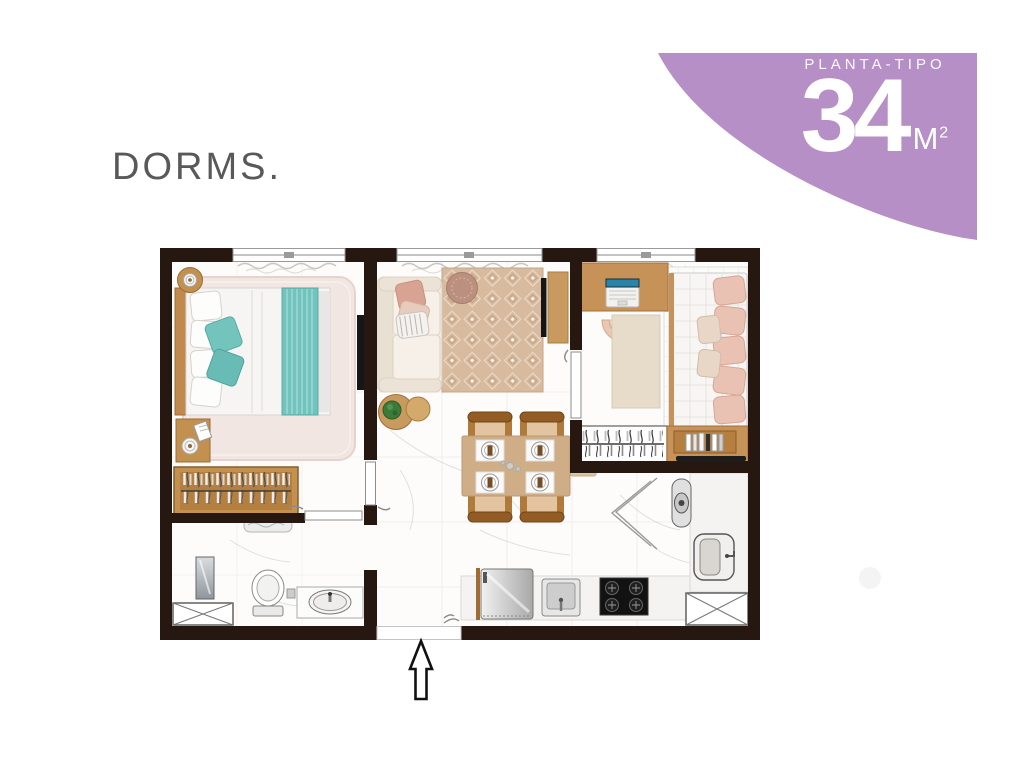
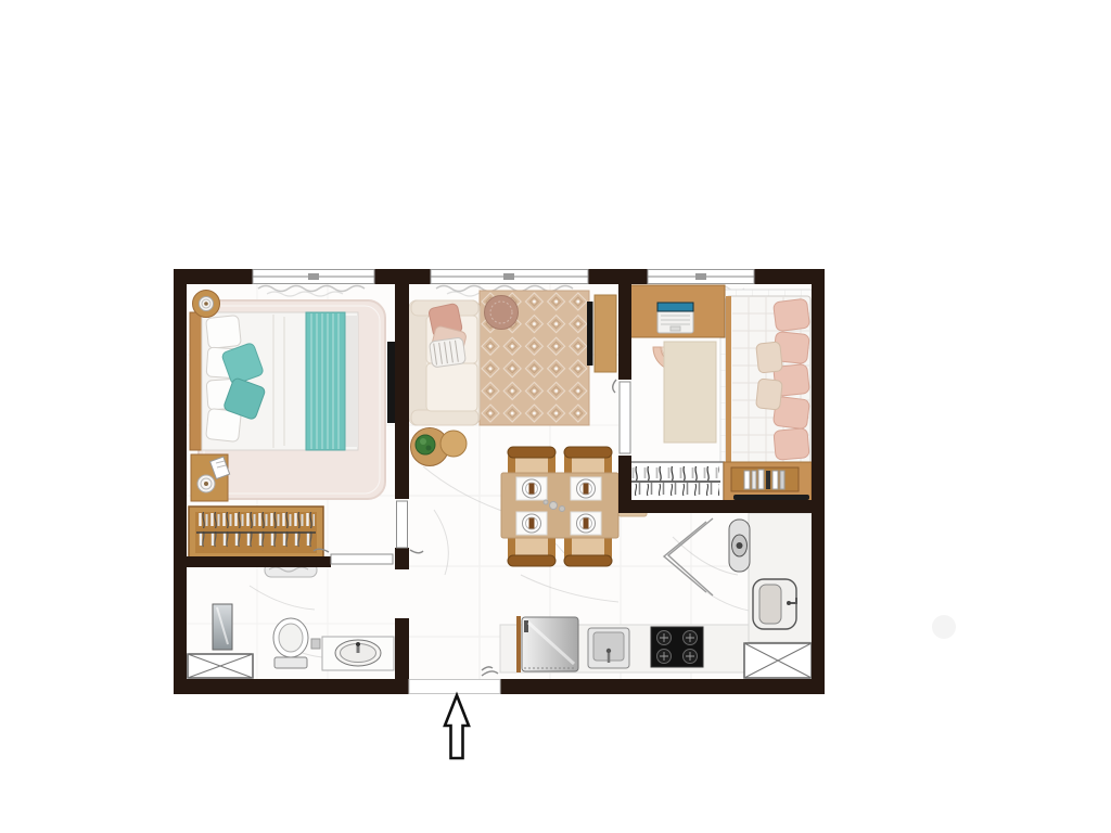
- DORMS.
- PLANTA-TIPO
- 34
- M2
